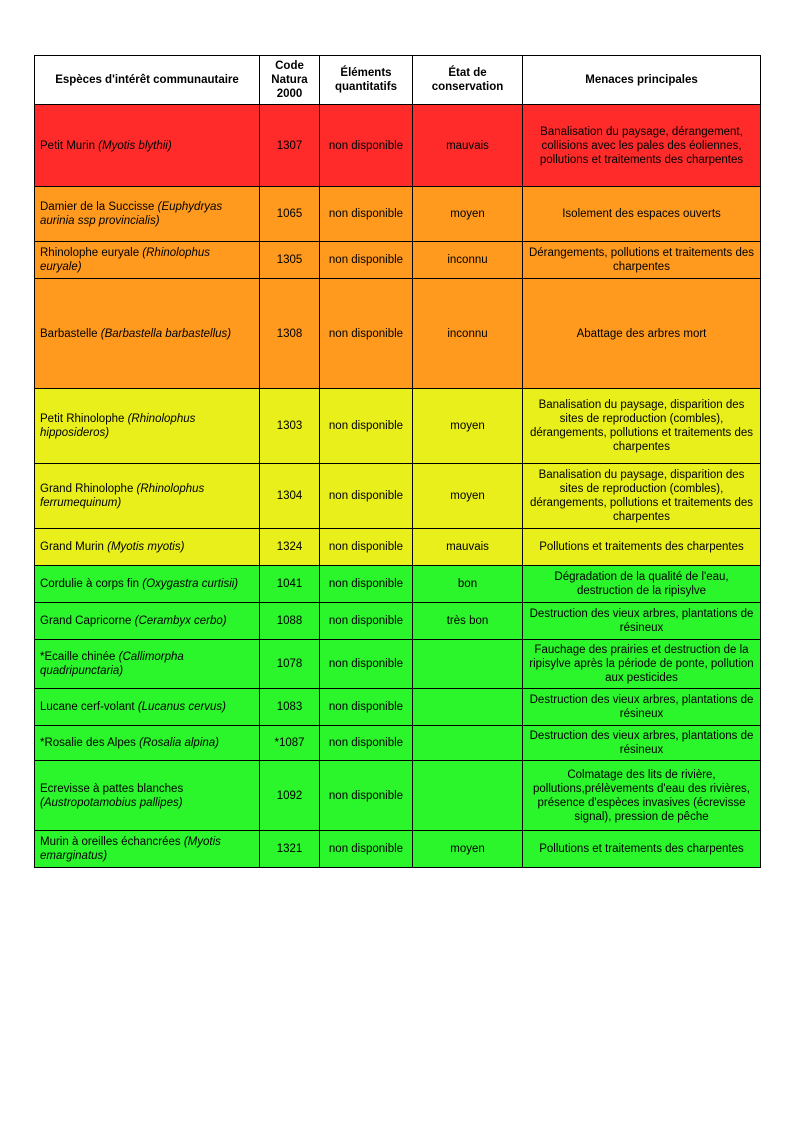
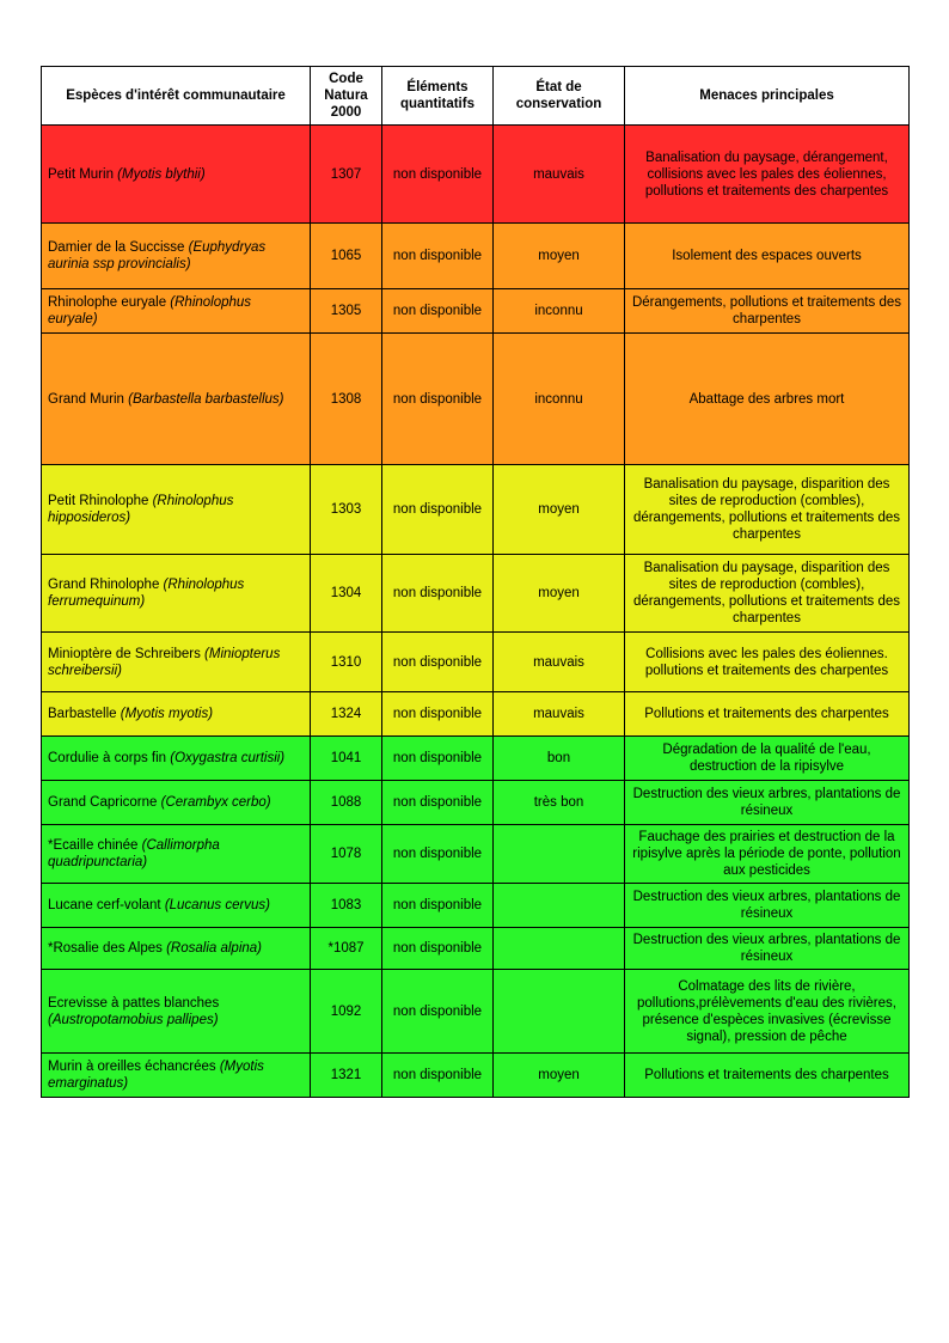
  Espèces d'intérêt communautaire	Code Natura 2000	Éléments quantitatifs	État de conservation	Menaces principales
  Petit Murin (Myotis blythii)	1307	non disponible	mauvais	Banalisation du paysage, dérangement, collisions avec les pales des éoliennes, pollutions et traitements des charpentes
  Damier de la Succisse (Euphydryas aurinia ssp provincialis)	1065	non disponible	moyen	Isolement des espaces ouverts
  Rhinolophe euryale (Rhinolophus euryale)	1305	non disponible	inconnu	Dérangements, pollutions et traitements des charpentes
- Barbastelle (Barbastella barbastellus)	1308	non disponible	inconnu	Abattage des arbres mort
+ Grand Murin (Barbastella barbastellus)	1308	non disponible	inconnu	Abattage des arbres mort
  Petit Rhinolophe (Rhinolophus hipposideros)	1303	non disponible	moyen	Banalisation du paysage, disparition des sites de reproduction (combles), dérangements, pollutions et traitements des charpentes
  Grand Rhinolophe (Rhinolophus ferrumequinum)	1304	non disponible	moyen	Banalisation du paysage, disparition des sites de reproduction (combles), dérangements, pollutions et traitements des charpentes
+ Minioptère de Schreibers (Miniopterus schreibersii)	1310	non disponible	mauvais	Collisions avec les pales des éoliennes. pollutions et traitements des charpentes
- Grand Murin (Myotis myotis)	1324	non disponible	mauvais	Pollutions et traitements des charpentes
+ Barbastelle (Myotis myotis)	1324	non disponible	mauvais	Pollutions et traitements des charpentes
  Cordulie à corps fin (Oxygastra curtisii)	1041	non disponible	bon	Dégradation de la qualité de l'eau, destruction de la ripisylve
  Grand Capricorne (Cerambyx cerbo)	1088	non disponible	très bon	Destruction des vieux arbres, plantations de résineux
  *Ecaille chinée (Callimorpha quadripunctaria)	1078	non disponible		Fauchage des prairies et destruction de la ripisylve après la période de ponte, pollution aux pesticides
  Lucane cerf-volant (Lucanus cervus)	1083	non disponible		Destruction des vieux arbres, plantations de résineux
  *Rosalie des Alpes (Rosalia alpina)	*1087	non disponible		Destruction des vieux arbres, plantations de résineux
  Ecrevisse à pattes blanches (Austropotamobius pallipes)	1092	non disponible		Colmatage des lits de rivière, pollutions,prélèvements d'eau des rivières, présence d'espèces invasives (écrevisse signal), pression de pêche
  Murin à oreilles échancrées (Myotis emarginatus)	1321	non disponible	moyen	Pollutions et traitements des charpentes
